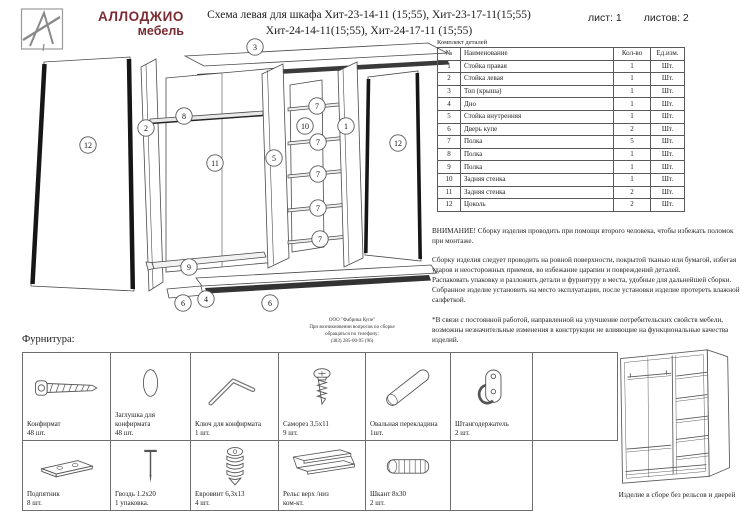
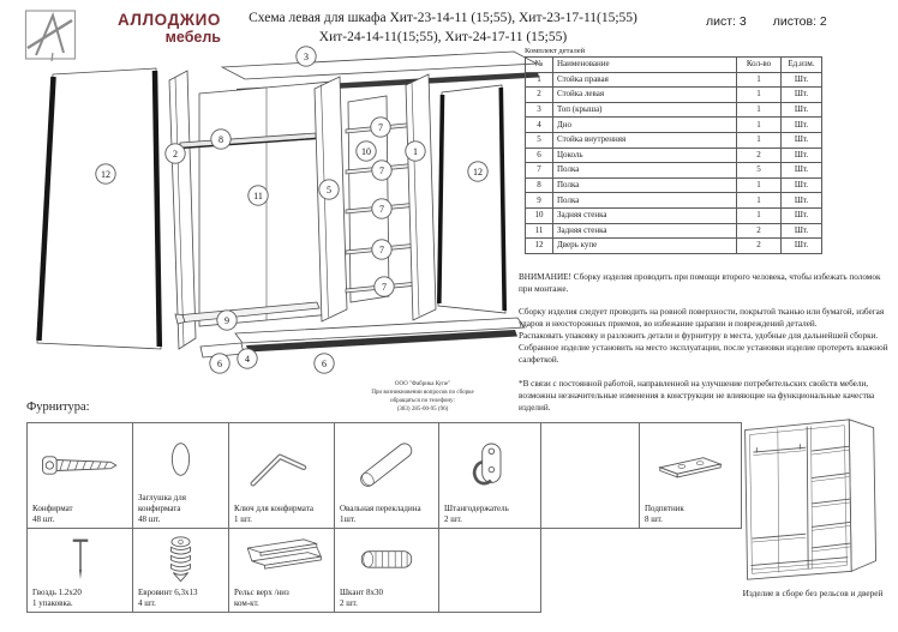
  АЛЛОДЖИО
  мебель
  Схема левая для шкафа Хит-23-14-11 (15;55), Хит-23-17-11(15;55)
  Хит-24-14-11(15;55), Хит-24-17-11 (15;55)
- лист: 1
+ лист: 3
  листов: 2
  3
  12
  2
  8
  11
  9
  6
  4
  6
  5
  10
  7
  7
  7
  7
  7
  1
  12
  №	Наименование	Кол-во	Ед.изм.
  1	Стойка правая	1	Шт.
  2	Стойка левая	1	Шт.
  3	Топ (крыша)	1	Шт.
  4	Дно	1	Шт.
  5	Стойка внутренняя	1	Шт.
- 6	Дверь купе	2	Шт.
+ 6	Цоколь	2	Шт.
  7	Полка	5	Шт.
  8	Полка	1	Шт.
  9	Полка	1	Шт.
  10	Задняя стенка	1	Шт.
  11	Задняя стенка	2	Шт.
- 12	Цоколь	2	Шт.
+ 12	Дверь купе	2	Шт.
  ВНИМАНИЕ! Сборку изделия проводить при помощи второго человека, чтобы избежать поломок при монтаже.
  Сборку изделия следует проводить на ровной поверхности, покрытой тканью или бумагой, избегая ударов и неосторожных приемов, во избежание царапин и повреждений деталей.
  Распаковать упаковку и разложить детали и фурнитуру в места, удобные для дальнейшей сборки.
  Собранное изделие установить на место эксплуатации, после установки изделие протереть влажной салфеткой.
  *В связи с постоянной работой, направленной на улучшение потребительских свойств мебели, возможны незначительные изменения в конструкции не влияющие на функциональные качества изделий.
  Фурнитура:
  Конфирмат
  48 шт.
  Заглушка для конфирмата
  48 шт.
  Ключ для конфирмата
  1 шт.
- Саморез 3,5х11
- 9 шт.
  Овальная перекладина
  1шт.
  Штангодержатель
  2 шт.
  Подпятник
  8 шт.
  Гвоздь 1.2х20
  1 упаковка.
  Евровинт 6,3х13
  4 шт.
  Рельс верх /низ
  ком-кт.
  Шкант 8х30
  2 шт.
  Изделие в сборе без рельсов и дверей
